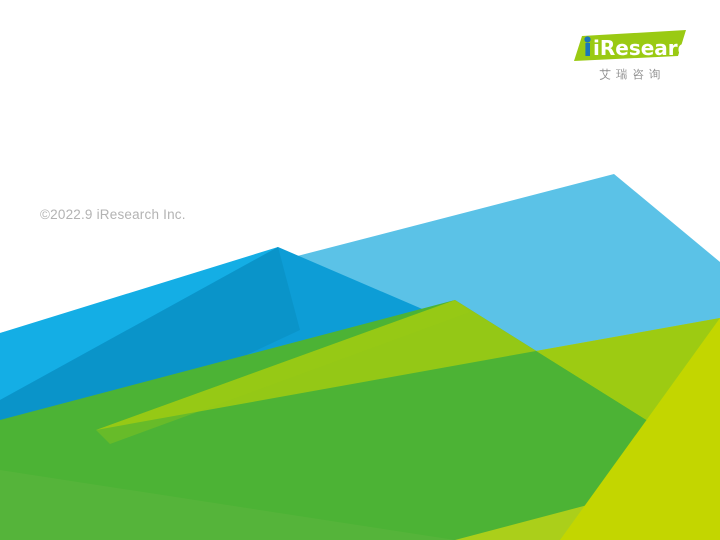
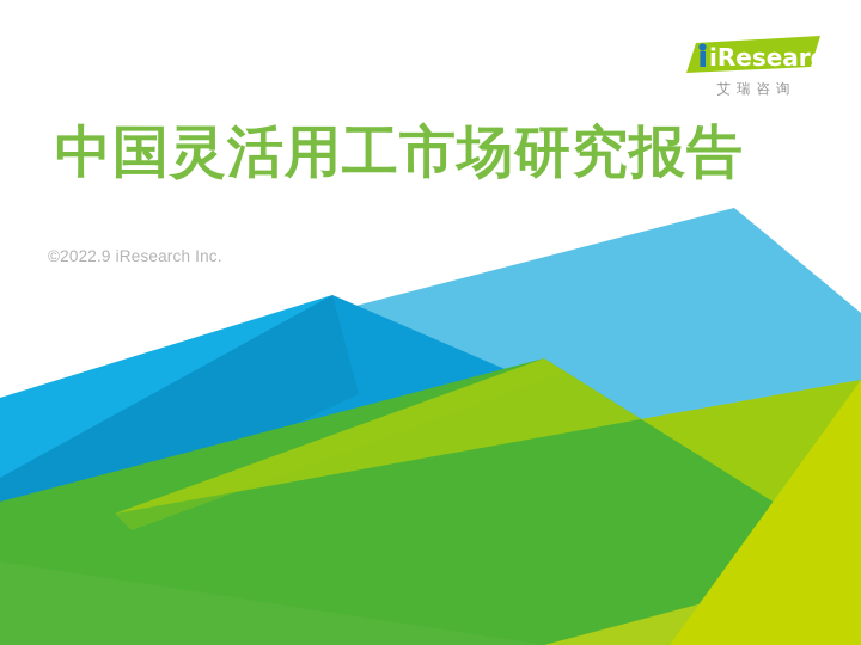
  iResearc
  艾瑞咨询
+ 中国灵活用工市场研究报告
  ©2022.9 iResearch Inc.
